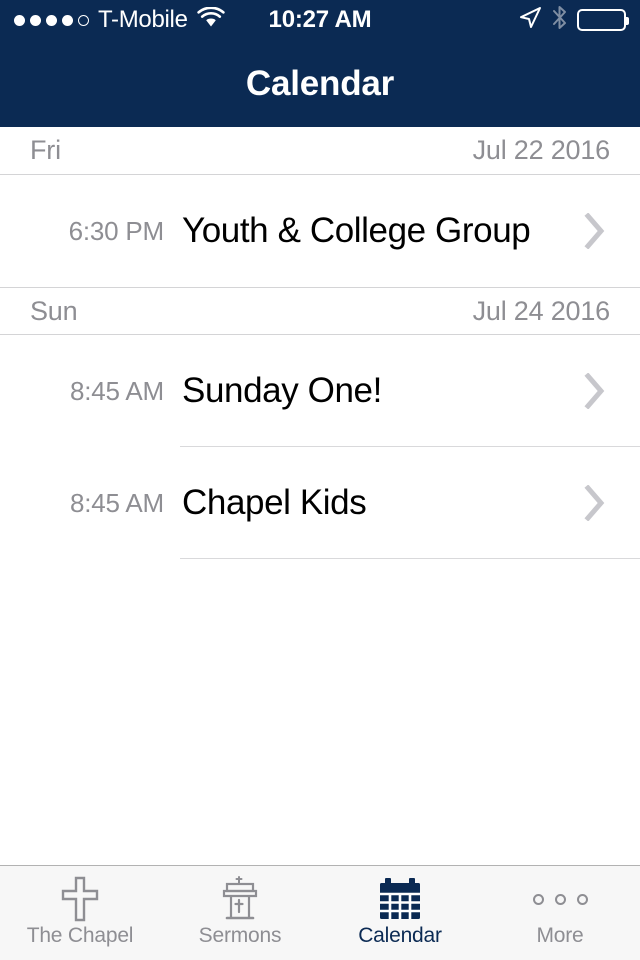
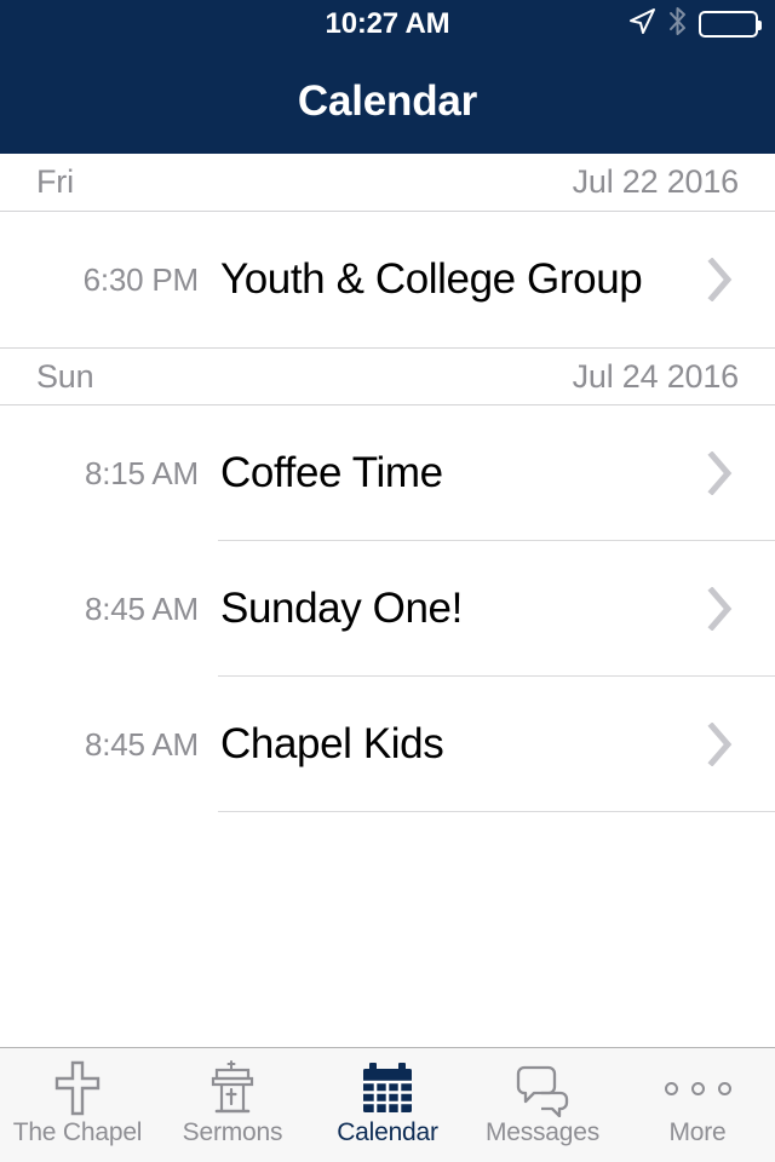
- T-Mobile
  10:27 AM
  Calendar
  Fri
  Jul 22 2016
  6:30 PM
  Youth & College Group
  Sun
  Jul 24 2016
+ 8:15 AM
+ Coffee Time
  8:45 AM
  Sunday One!
  8:45 AM
  Chapel Kids
  The Chapel
  Sermons
  Calendar
+ Messages
  More
